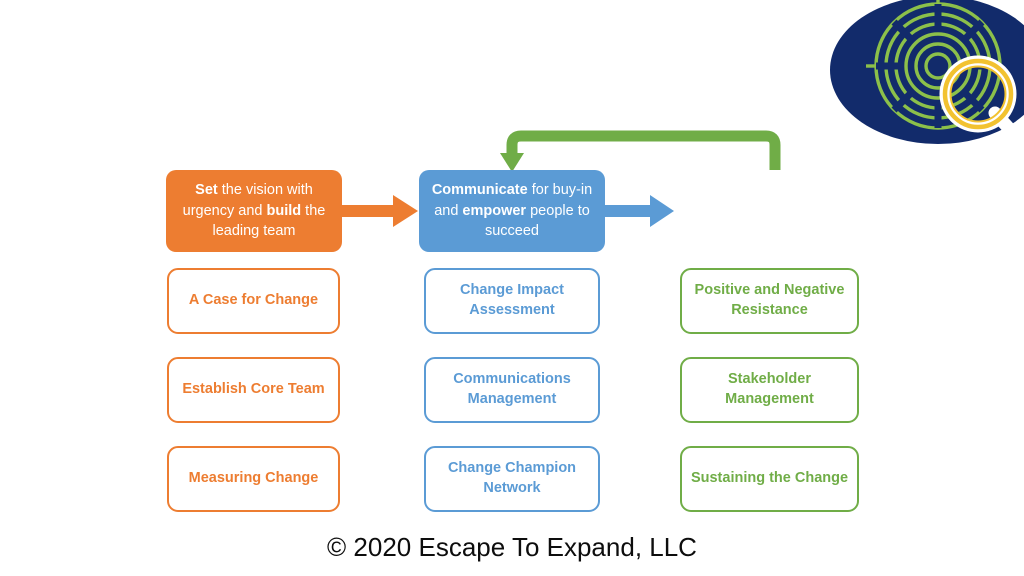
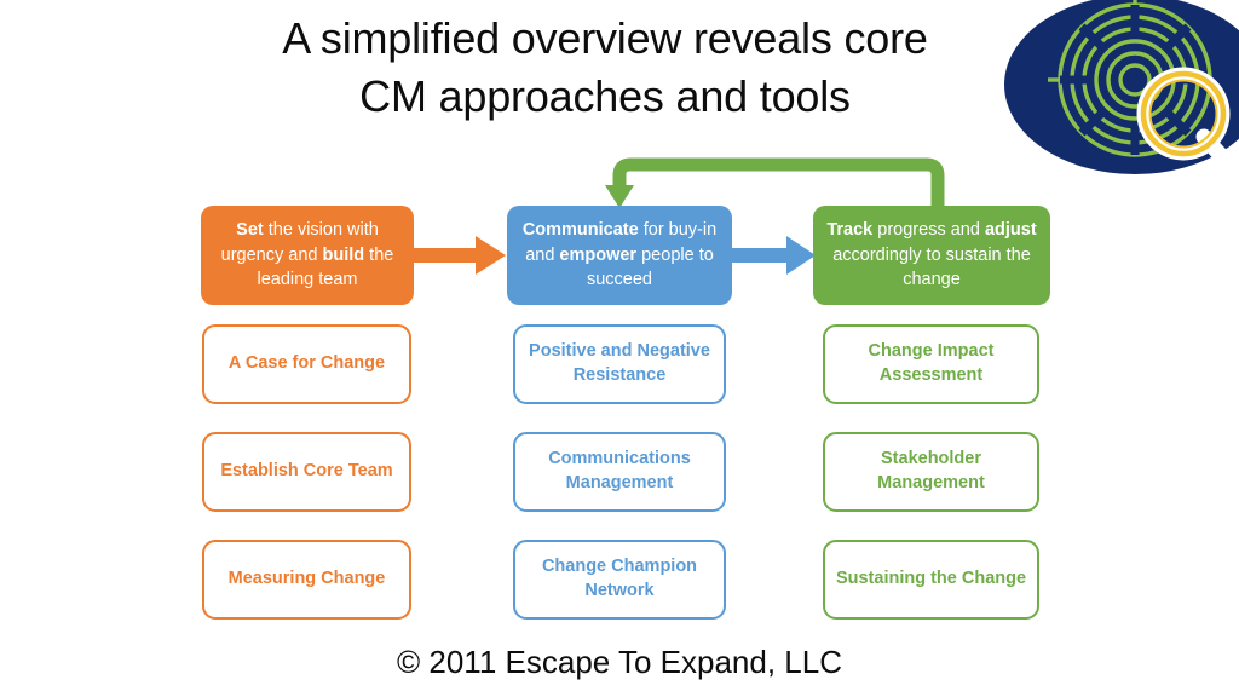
+ A simplified overview reveals core
+ CM approaches and tools
  Set the vision with urgency and build the leading team
  Communicate for buy-in and empower people to succeed
+ Track progress and adjust accordingly to sustain the change
  A Case for Change
  Establish Core Team
  Measuring Change
- Change Impact Assessment
+ Positive and Negative Resistance
  Communications Management
  Change Champion Network
- Positive and Negative Resistance
+ Change Impact Assessment
  Stakeholder Management
  Sustaining the Change
- © 2020 Escape To Expand, LLC
+ © 2011 Escape To Expand, LLC
